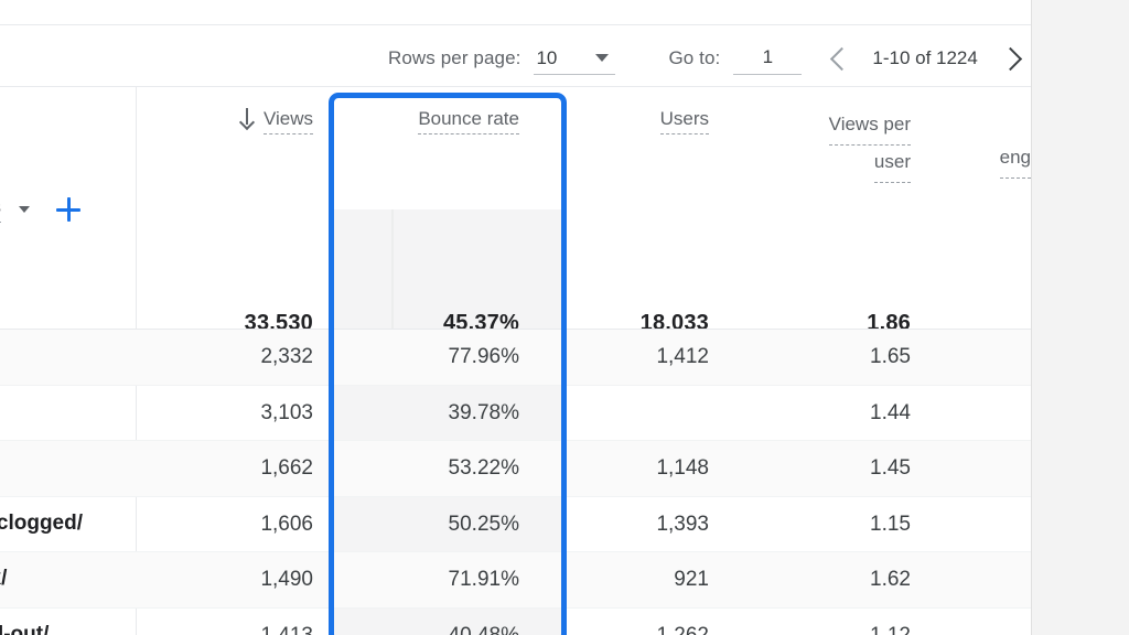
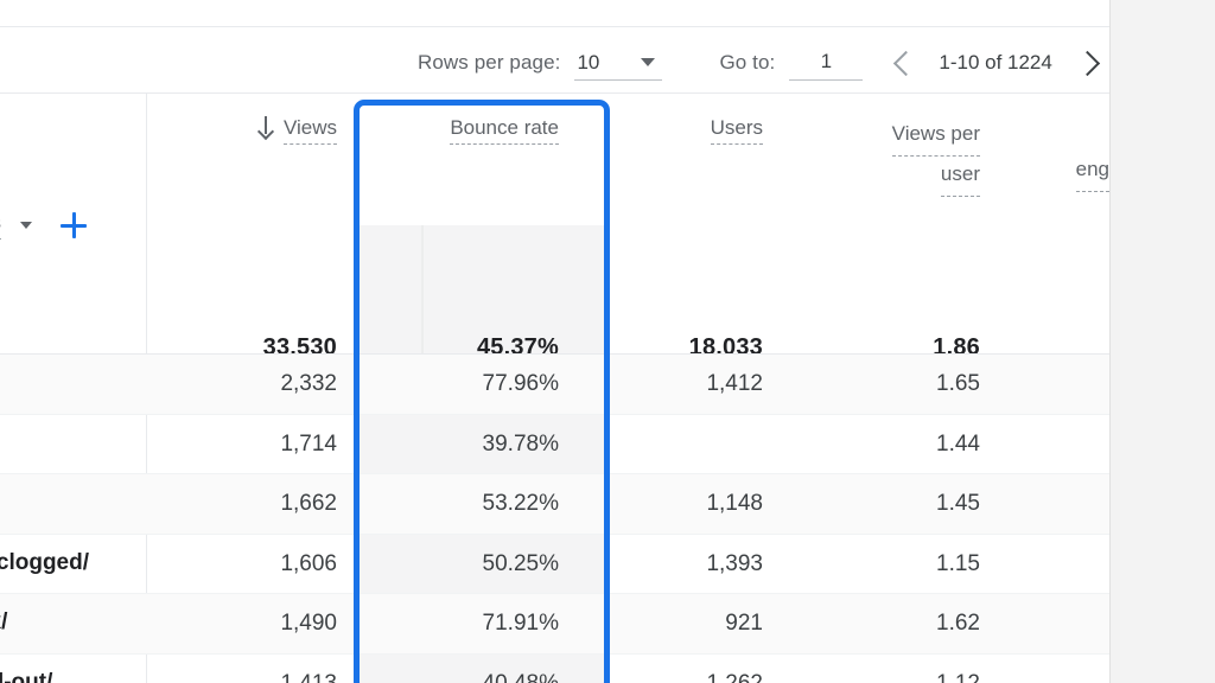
  Rows per page:
  10
  Go to:
  1
  1-10 of 1224
  Views
  Bounce rate
  Users
  Views per
  user
  eng
  33,530
  45.37%
  18,033
  1.86
  2,332
  77.96%
  1,412
  1.65
- 3,103
+ 1,714
  39.78%
  1.44
  1,662
  53.22%
  1,148
  1.45
  clogged/
  1,606
  50.25%
  1,393
  1.15
  1,490
  71.91%
  921
  1.62
  -out/
